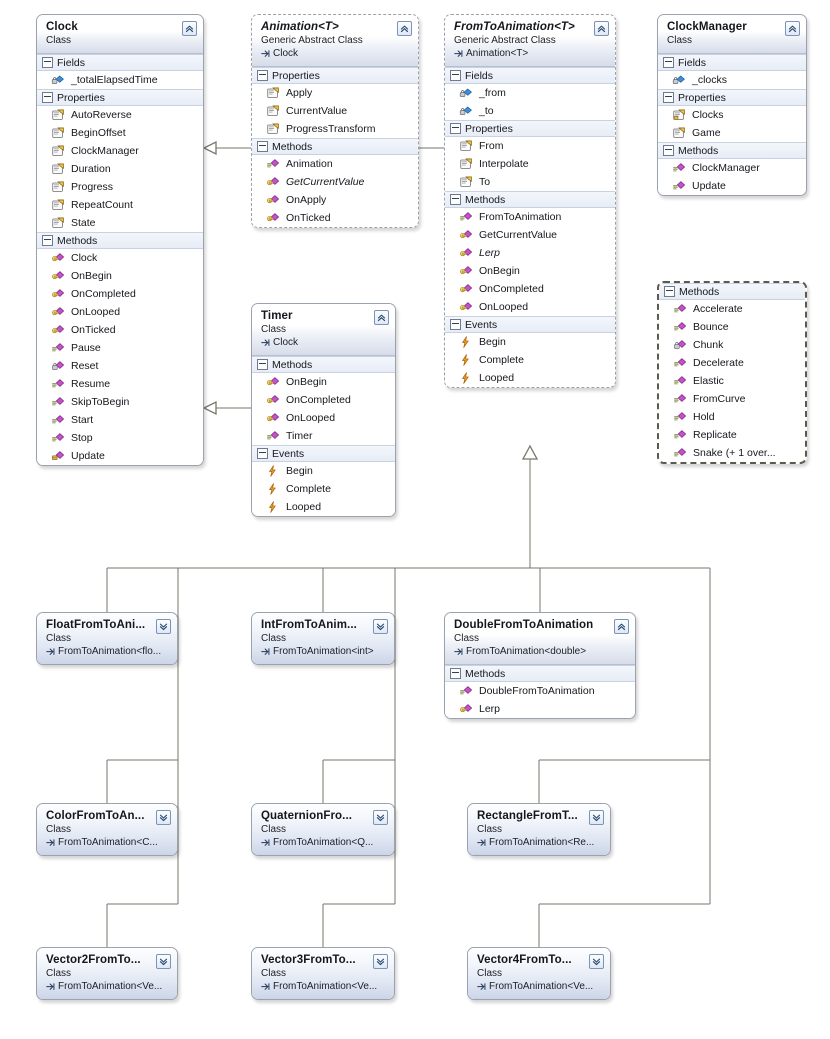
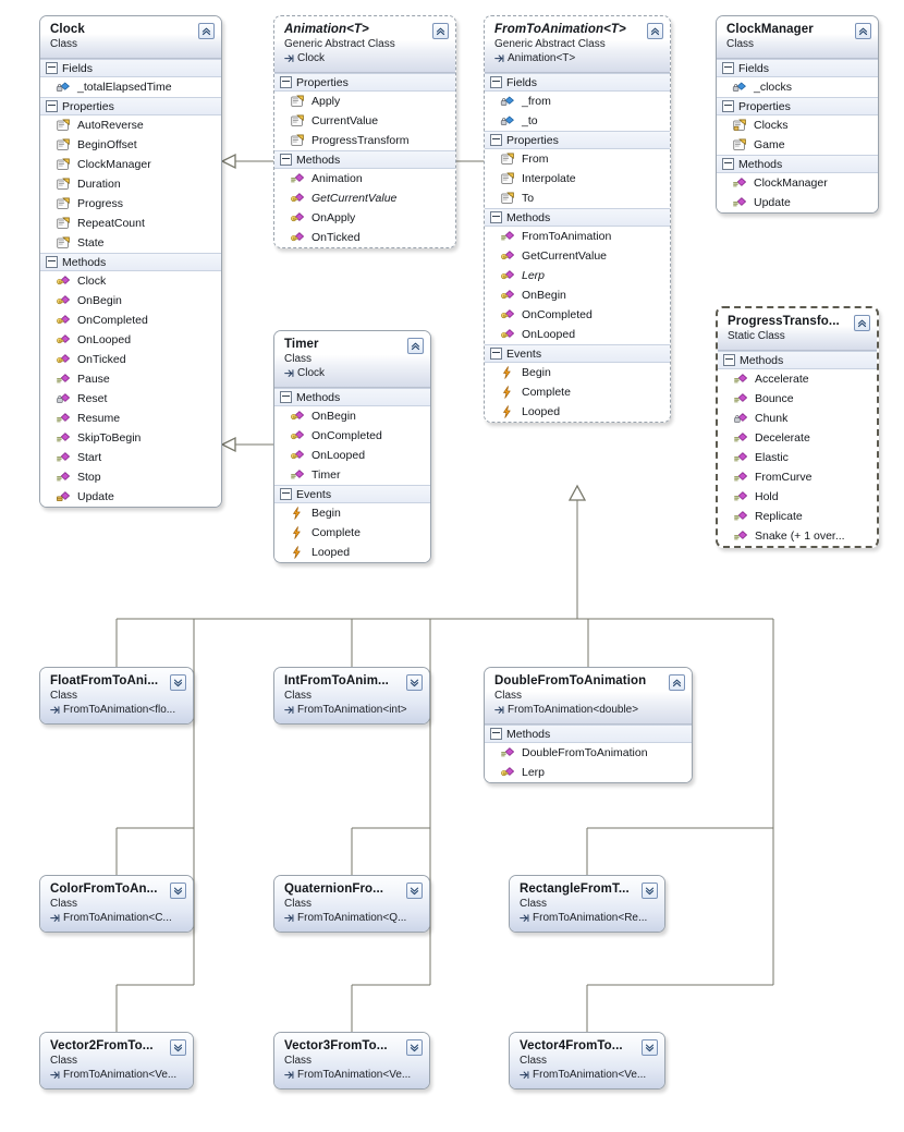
  Clock
  Class
  Fields
  _totalElapsedTime
  Properties
  AutoReverse
  BeginOffset
  ClockManager
  Duration
  Progress
  RepeatCount
  State
  Methods
  Clock
  OnBegin
  OnCompleted
  OnLooped
  OnTicked
  Pause
  Reset
  Resume
  SkipToBegin
  Start
  Stop
  Update
  Animation<T>
  Generic Abstract Class
  Clock
  Properties
  Apply
  CurrentValue
  ProgressTransform
  Methods
  Animation
  GetCurrentValue
  OnApply
  OnTicked
  FromToAnimation<T>
  Generic Abstract Class
  Animation<T>
  Fields
  _from
  _to
  Properties
  From
  Interpolate
  To
  Methods
  FromToAnimation
  GetCurrentValue
  Lerp
  OnBegin
  OnCompleted
  OnLooped
  Events
  Begin
  Complete
  Looped
  ClockManager
  Class
  Fields
  _clocks
  Properties
  Clocks
  Game
  Methods
  ClockManager
  Update
+ ProgressTransfo...
+ Static Class
  Methods
  Accelerate
  Bounce
  Chunk
  Decelerate
  Elastic
  FromCurve
  Hold
  Replicate
  Snake (+ 1 over...
  Timer
  Class
  Clock
  Methods
  OnBegin
  OnCompleted
  OnLooped
  Timer
  Events
  Begin
  Complete
  Looped
  FloatFromToAni...
  Class
  FromToAnimation<flo...
  IntFromToAnim...
  Class
  FromToAnimation<int>
  DoubleFromToAnimation
  Class
  FromToAnimation<double>
  Methods
  DoubleFromToAnimation
  Lerp
  ColorFromToAn...
  Class
  FromToAnimation<C...
  QuaternionFro...
  Class
  FromToAnimation<Q...
  RectangleFromT...
  Class
  FromToAnimation<Re...
  Vector2FromTo...
  Class
  FromToAnimation<Ve...
  Vector3FromTo...
  Class
  FromToAnimation<Ve...
  Vector4FromTo...
  Class
  FromToAnimation<Ve...
